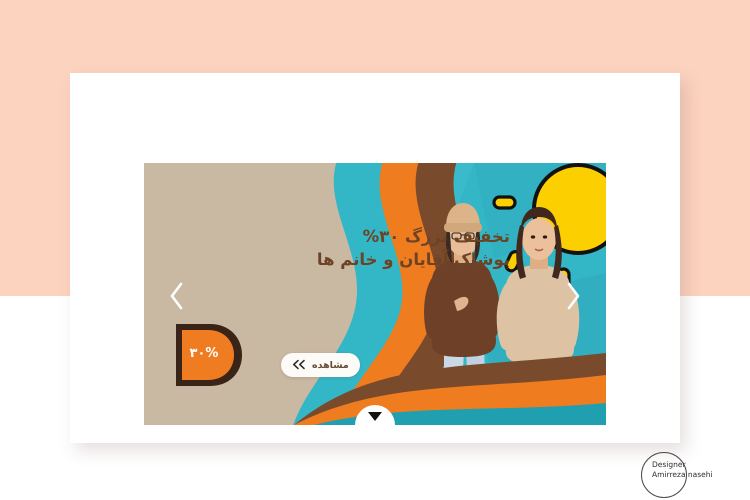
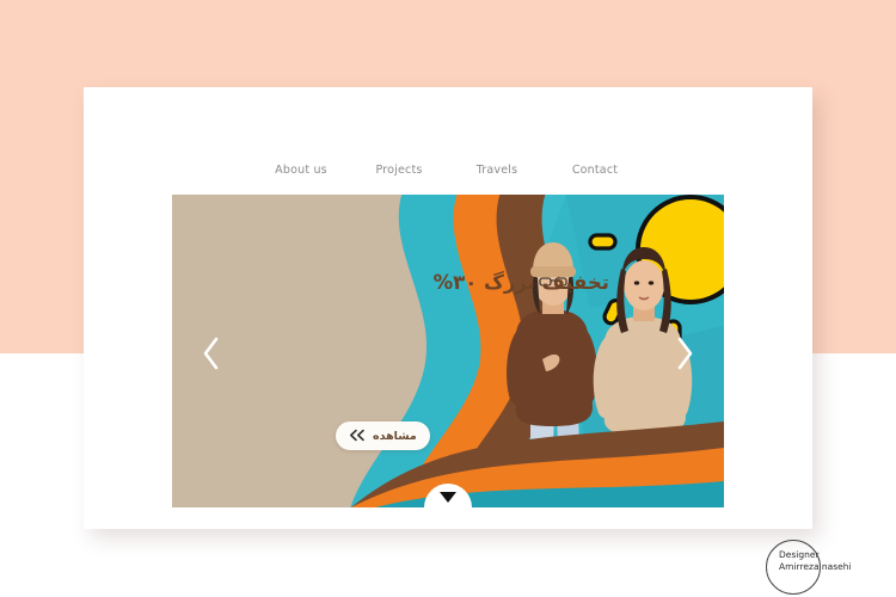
+ About us
+ Projects
+ Travels
+ Contact
  تخفیف برگ ۳۰%
- پوشاک آقایان و خانم ها
- ۳۰%
  مشاهده
  Designer
  Amirreza nasehi
